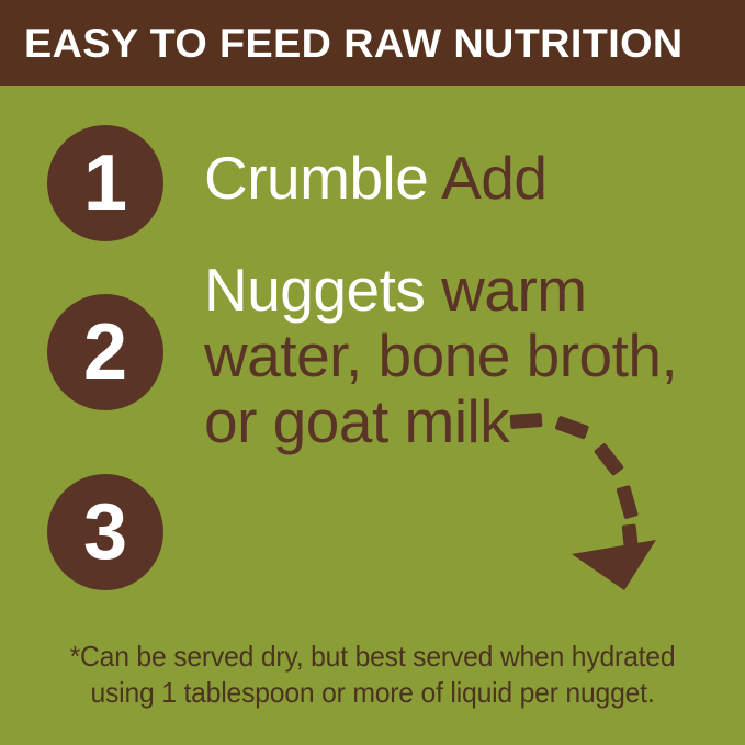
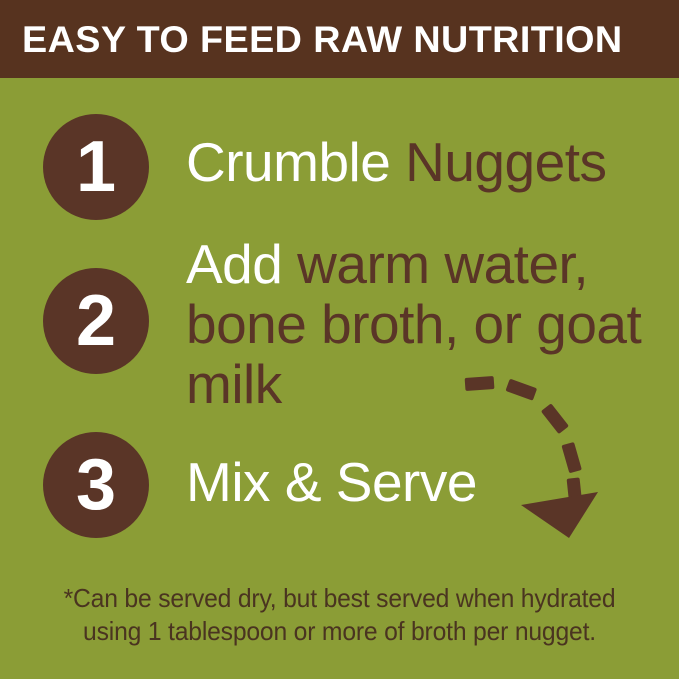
  EASY TO FEED RAW NUTRITION
  1
- Crumble Add
+ Crumble Nuggets
  2
- Nuggets warm water, bone broth, or goat milk
+ Add warm water, bone broth, or goat milk
  3
+ Mix & Serve
  *Can be served dry, but best served when hydrated
- using 1 tablespoon or more of liquid per nugget.
+ using 1 tablespoon or more of broth per nugget.
